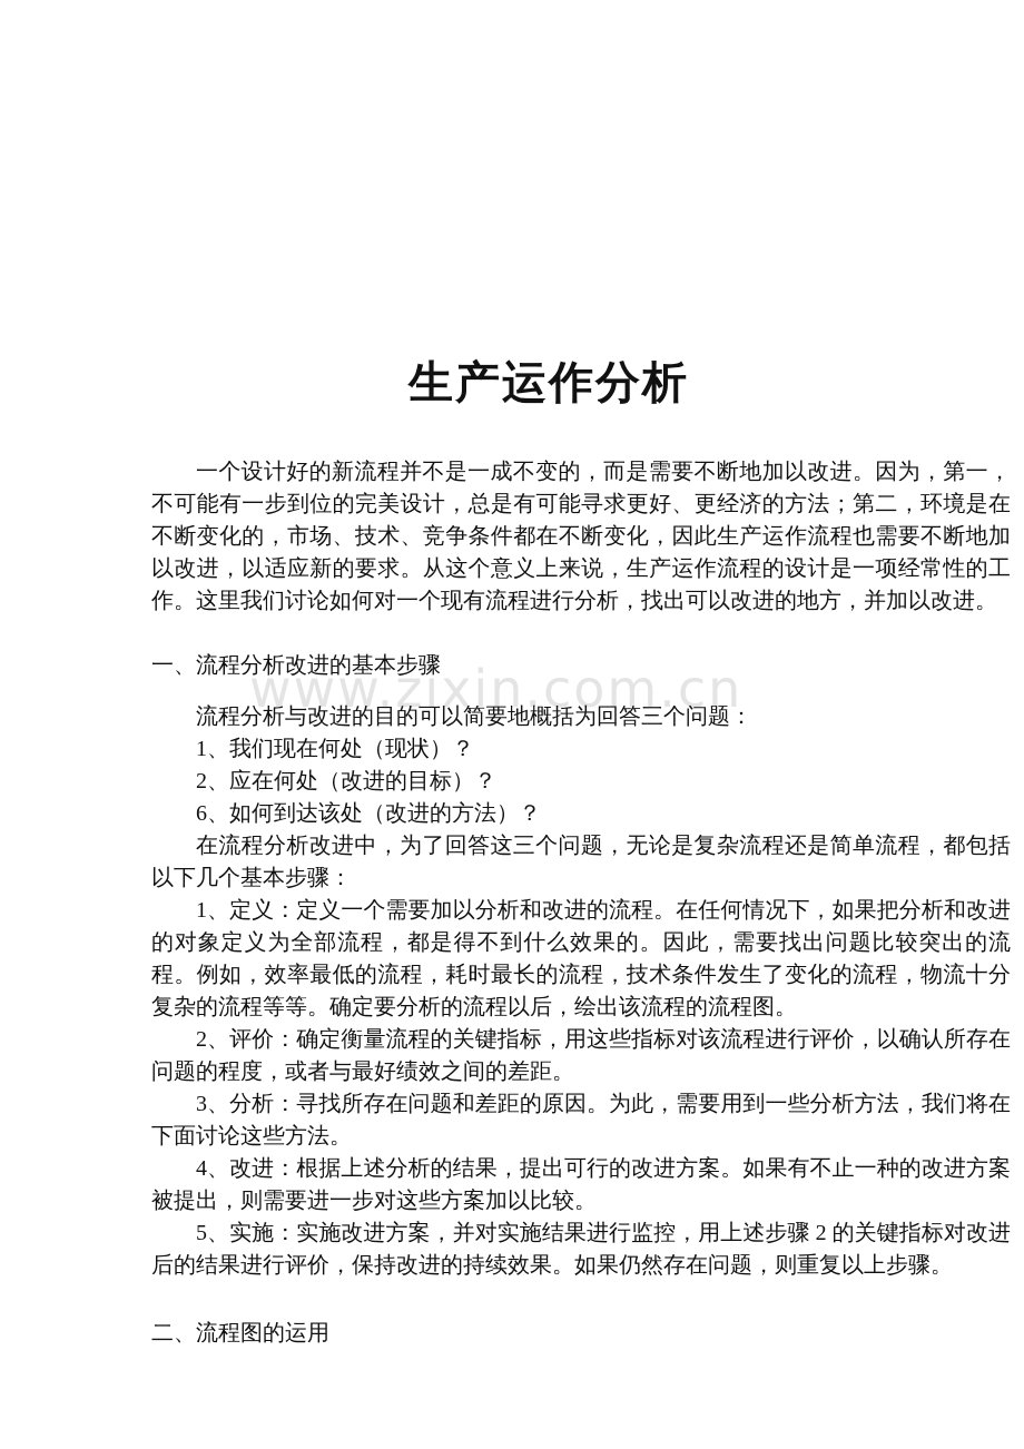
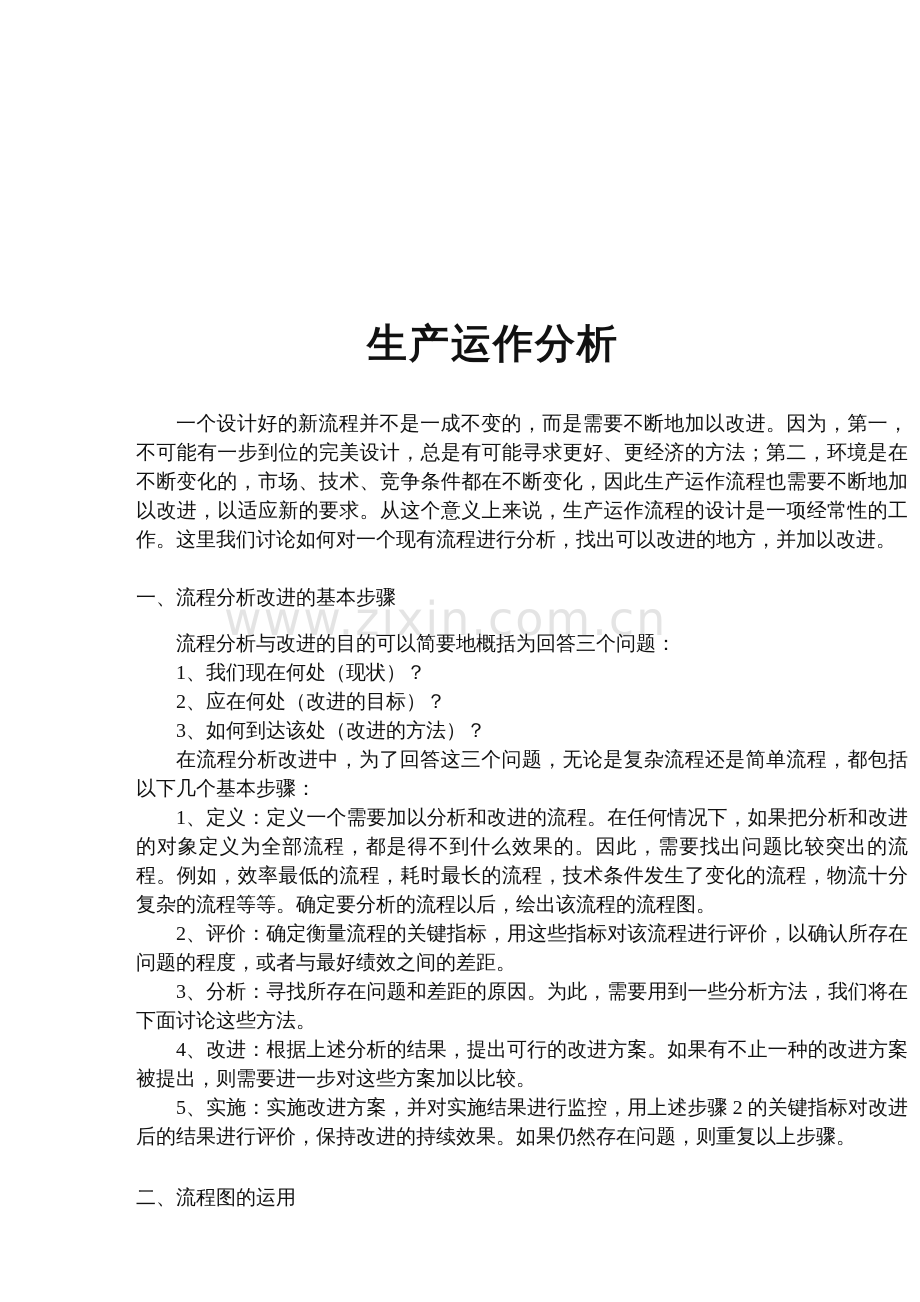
  www.zixin.com.cn
  生产运作分析
  一个设计好的新流程并不是一成不变的，而是需要不断地加以改进。因为，第一，不可能有一步到位的完美设计，总是有可能寻求更好、更经济的方法；第二，环境是在不断变化的，市场、技术、竞争条件都在不断变化，因此生产运作流程也需要不断地加以改进，以适应新的要求。从这个意义上来说，生产运作流程的设计是一项经常性的工作。这里我们讨论如何对一个现有流程进行分析，找出可以改进的地方，并加以改进。
  一、流程分析改进的基本步骤
  流程分析与改进的目的可以简要地概括为回答三个问题：
  1、我们现在何处（现状）？
  2、应在何处（改进的目标）？
- 6、如何到达该处（改进的方法）？
+ 3、如何到达该处（改进的方法）？
  在流程分析改进中，为了回答这三个问题，无论是复杂流程还是简单流程，都包括以下几个基本步骤：
  1、定义：定义一个需要加以分析和改进的流程。在任何情况下，如果把分析和改进的对象定义为全部流程，都是得不到什么效果的。因此，需要找出问题比较突出的流程。例如，效率最低的流程，耗时最长的流程，技术条件发生了变化的流程，物流十分复杂的流程等等。确定要分析的流程以后，绘出该流程的流程图。
  2、评价：确定衡量流程的关键指标，用这些指标对该流程进行评价，以确认所存在问题的程度，或者与最好绩效之间的差距。
  3、分析：寻找所存在问题和差距的原因。为此，需要用到一些分析方法，我们将在下面讨论这些方法。
  4、改进：根据上述分析的结果，提出可行的改进方案。如果有不止一种的改进方案被提出，则需要进一步对这些方案加以比较。
  5、实施：实施改进方案，并对实施结果进行监控，用上述步骤 2 的关键指标对改进后的结果进行评价，保持改进的持续效果。如果仍然存在问题，则重复以上步骤。
  二、流程图的运用
